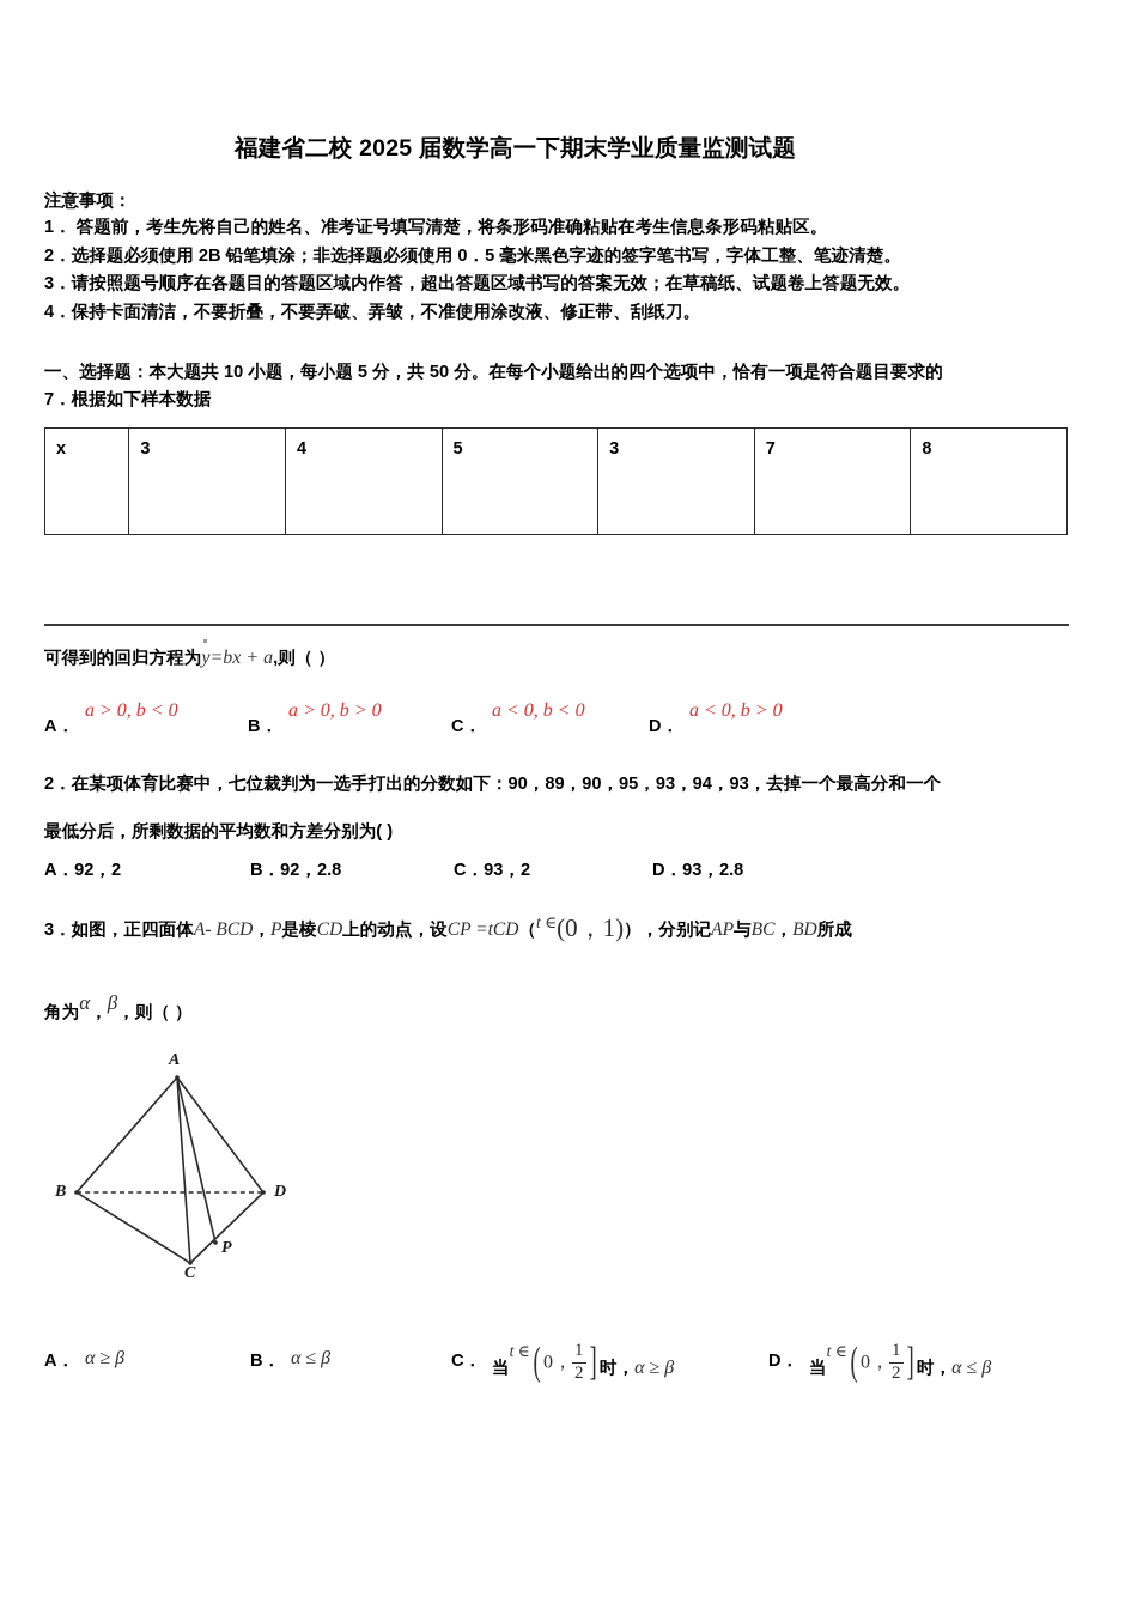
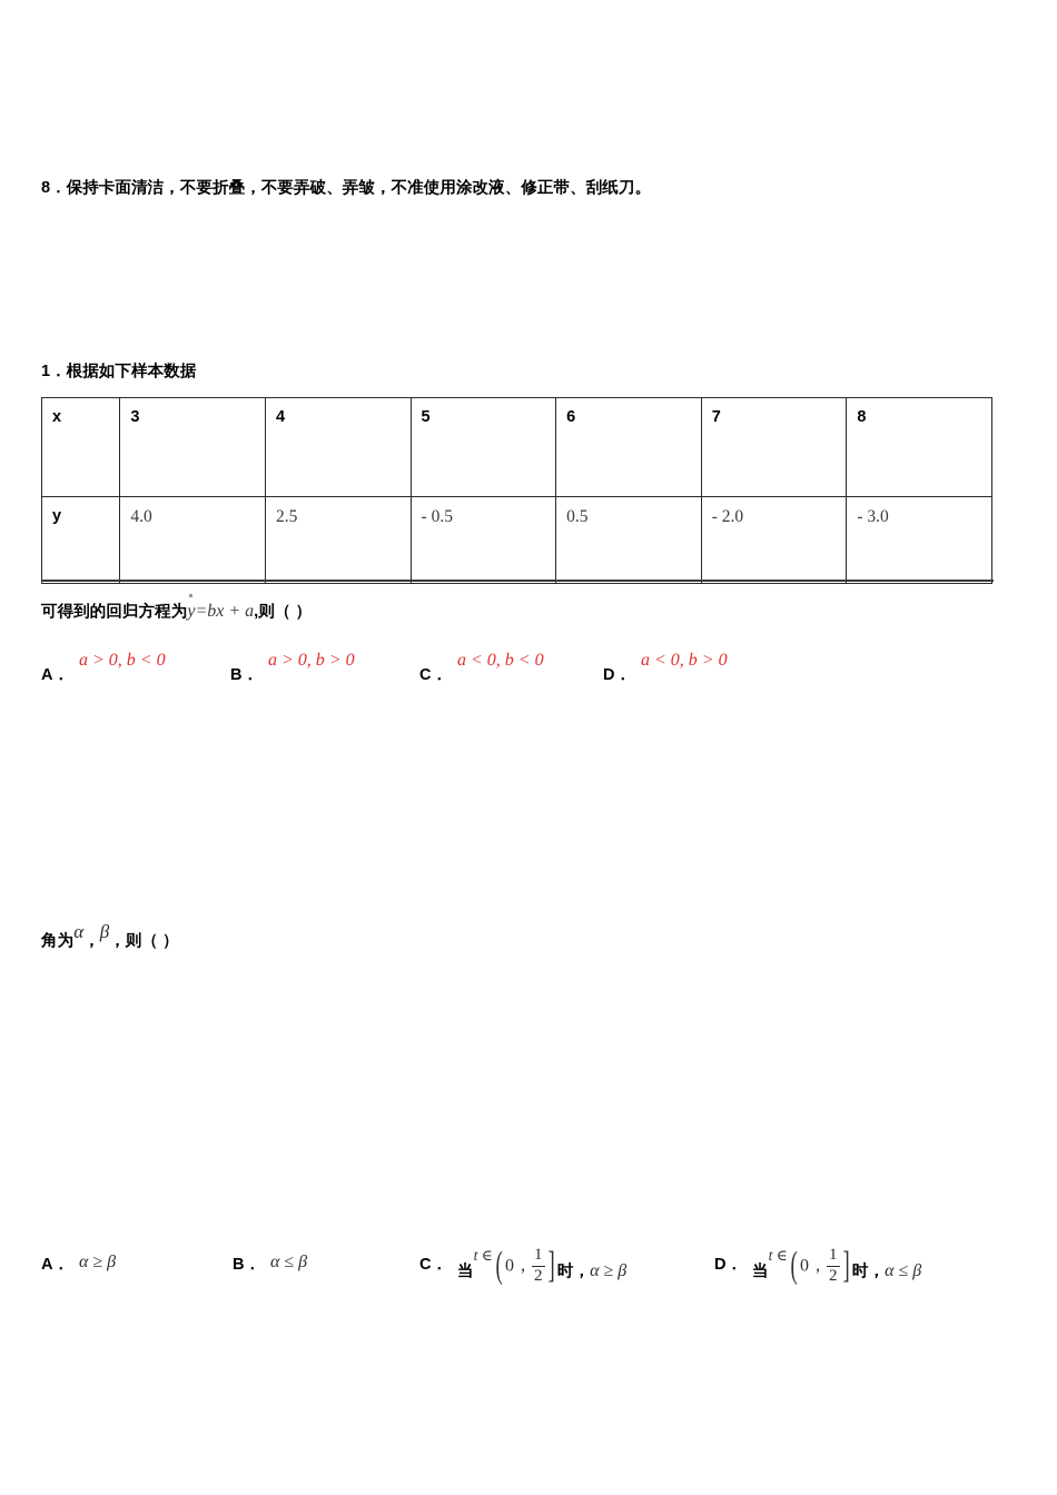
- 福建省二校 2025 届数学高一下期末学业质量监测试题
- 注意事项：
- 1． 答题前，考生先将自己的姓名、准考证号填写清楚，将条形码准确粘贴在考生信息条形码粘贴区。
- 2．选择题必须使用 2B 铅笔填涂；非选择题必须使用 0．5 毫米黑色字迹的签字笔书写，字体工整、笔迹清楚。
- 3．请按照题号顺序在各题目的答题区域内作答，超出答题区域书写的答案无效；在草稿纸、试题卷上答题无效。
- 4．保持卡面清洁，不要折叠，不要弄破、弄皱，不准使用涂改液、修正带、刮纸刀。
+ 8．保持卡面清洁，不要折叠，不要弄破、弄皱，不准使用涂改液、修正带、刮纸刀。
- 一、选择题：本大题共 10 小题，每小题 5 分，共 50 分。在每个小题给出的四个选项中，恰有一项是符合题目要求的
- 7．根据如下样本数据
+ 1．根据如下样本数据
- x	3	4	5	3	7	8
+ x	3	4	5	6	7	8
+ y	4.0	2.5	- 0.5	0.5	- 2.0	- 3.0
  可得到的回归方程为y=bx + a,则（ ）
  A．
  a > 0, b < 0
  B．
  a > 0, b > 0
  C．
  a < 0, b < 0
  D．
  a < 0, b > 0
- 2．在某项体育比赛中，七位裁判为一选手打出的分数如下：90，89，90，95，93，94，93，去掉一个最高分和一个
- 最低分后，所剩数据的平均数和方差分别为( )
- A．92，2
- B．92，2.8
- C．93，2
- D．93，2.8
- 3．如图，正四面体A‑ BCD，P是棱CD上的动点，设CP =tCD（t ∈(0，1)），分别记AP与BC，BD所成
  角为α，β，则（ ）
- A
- B
- C
- D
- P
  A．
  α ≥ β
  B．
  α ≤ β
  C．
  当t ∈( 0，
  1
  2
  ] 时，α ≥ β
  D．
  当t ∈( 0，
  1
  2
  ] 时，α ≤ β
